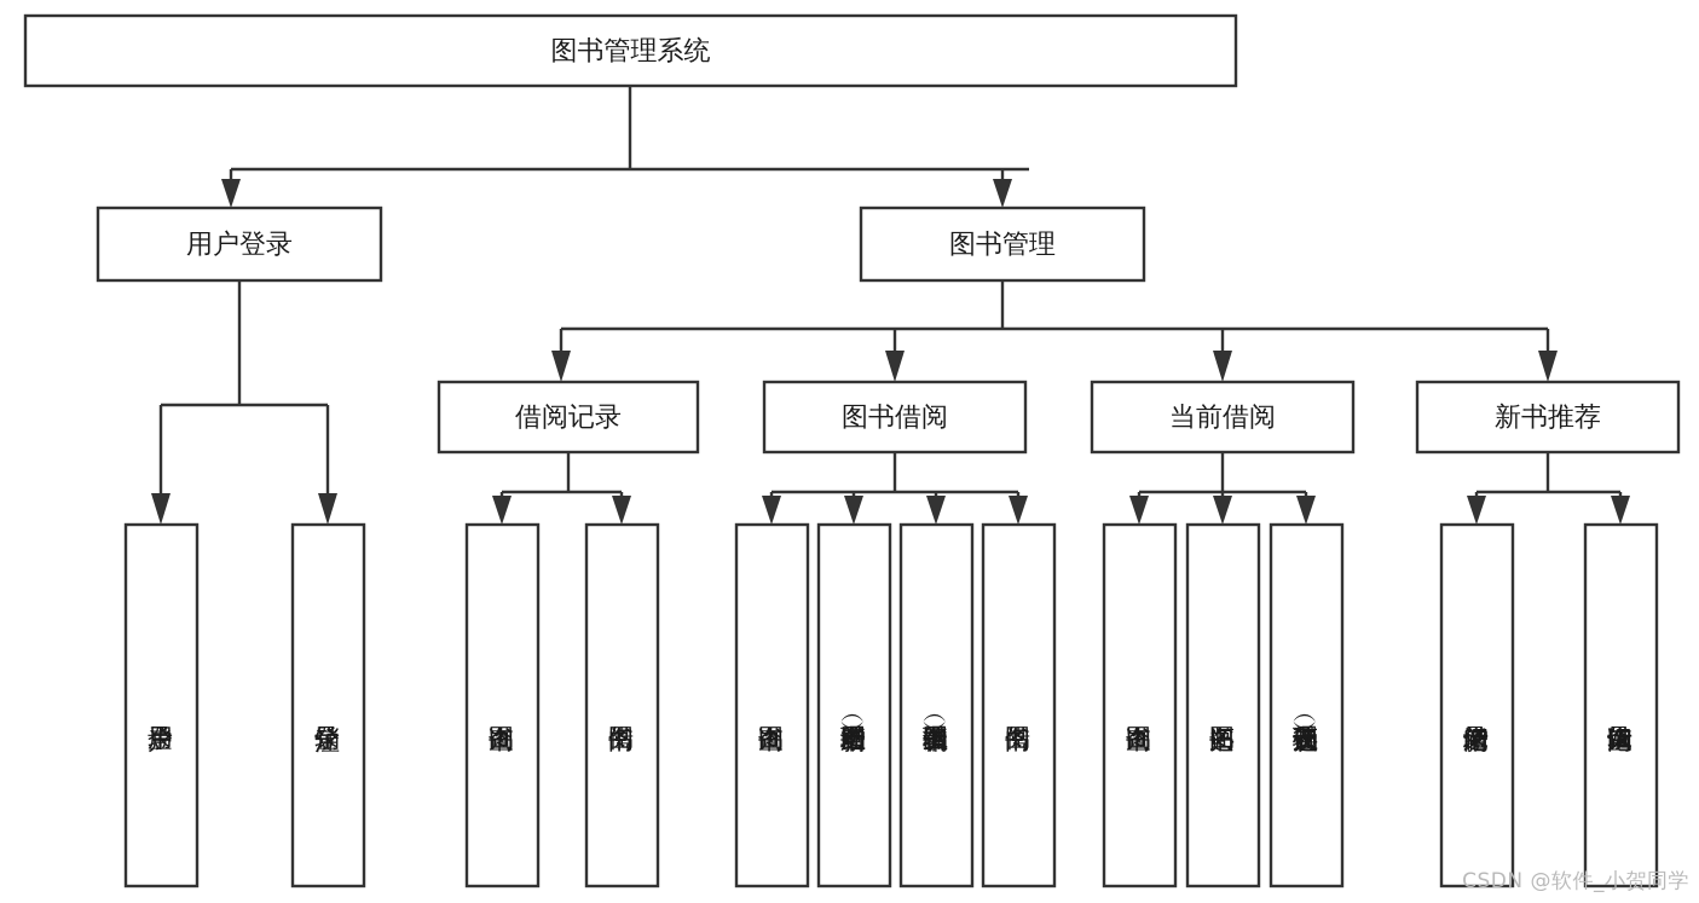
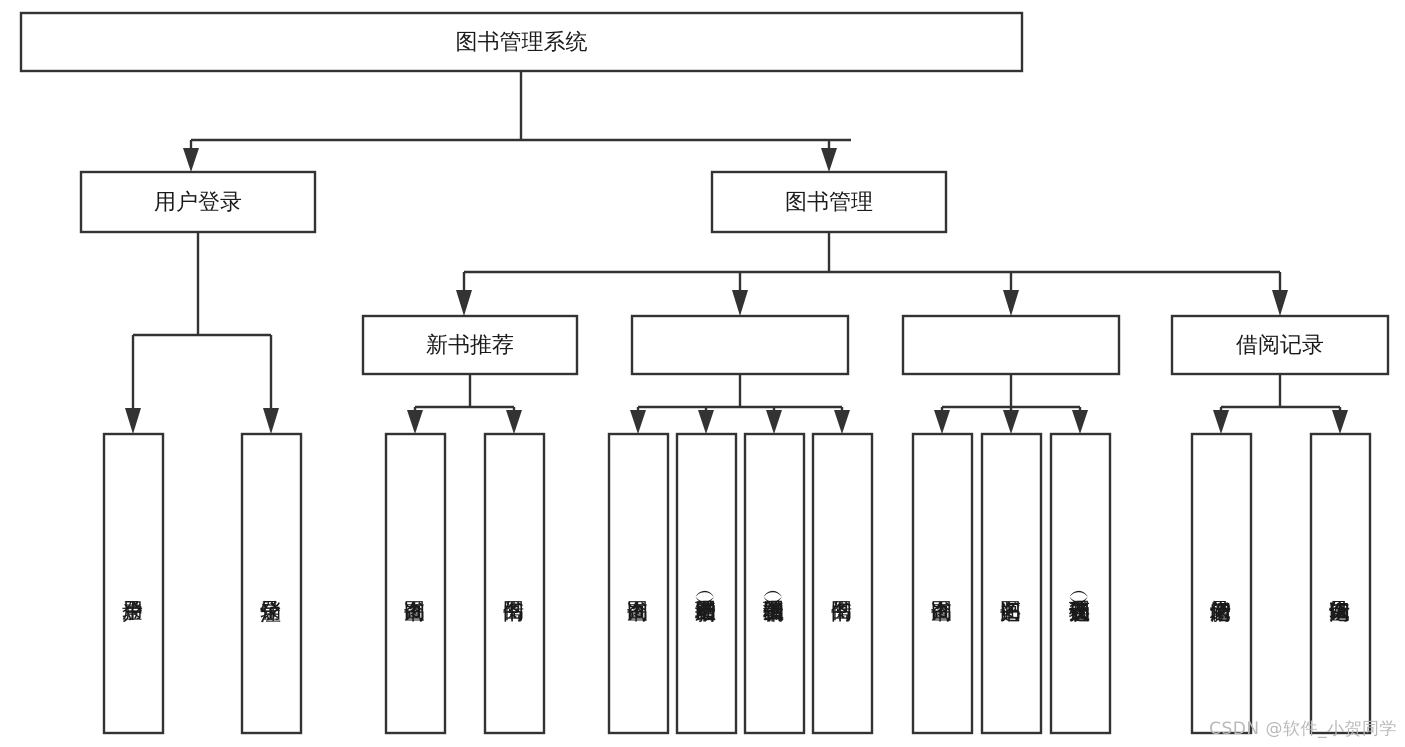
  图书管理系统
  用户登录
  图书管理
- 借阅记录
+ 新书推荐
- 图书借阅
- 当前借阅
- 新书推荐
+ 借阅记录
  CSDN @软件_小贺同学
